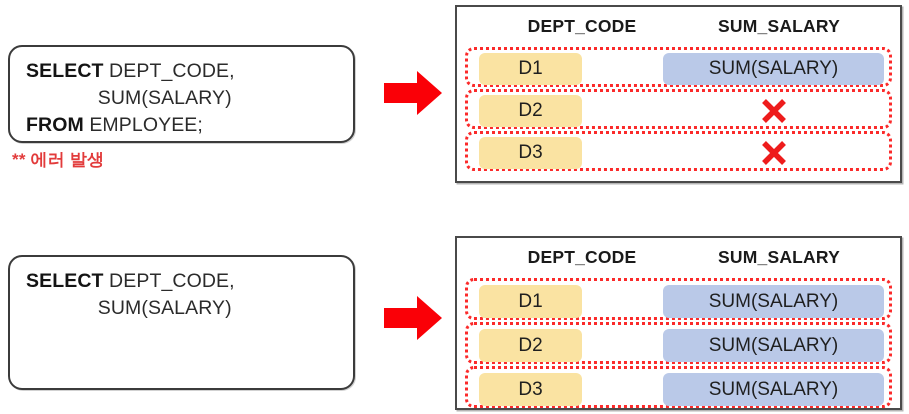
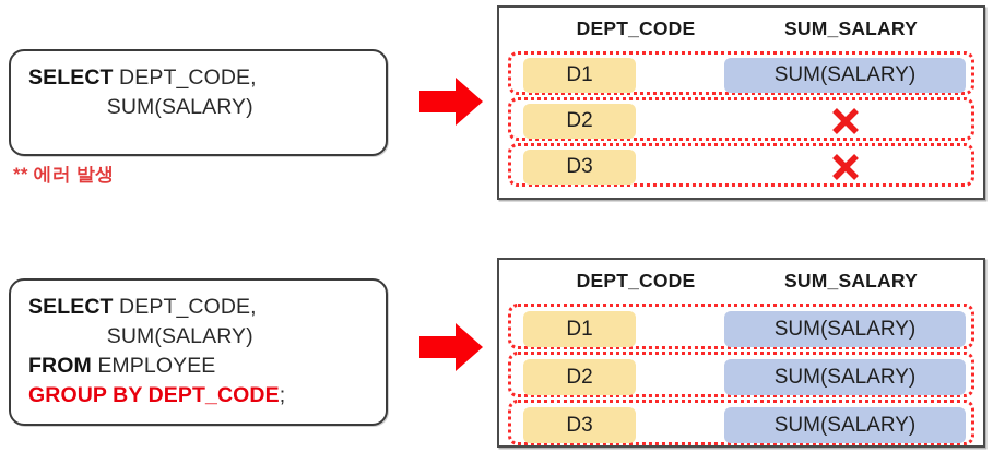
  SELECT DEPT_CODE,
  SUM(SALARY)
- FROM EMPLOYEE;
  ** 에러 발생
  DEPT_CODE
  SUM_SALARY
  D1
  SUM(SALARY)
  D2
  D3
  SELECT DEPT_CODE,
  SUM(SALARY)
+ FROM EMPLOYEE
+ GROUP BY DEPT_CODE;
  DEPT_CODE
  SUM_SALARY
  D1
  SUM(SALARY)
  D2
  SUM(SALARY)
  D3
  SUM(SALARY)
